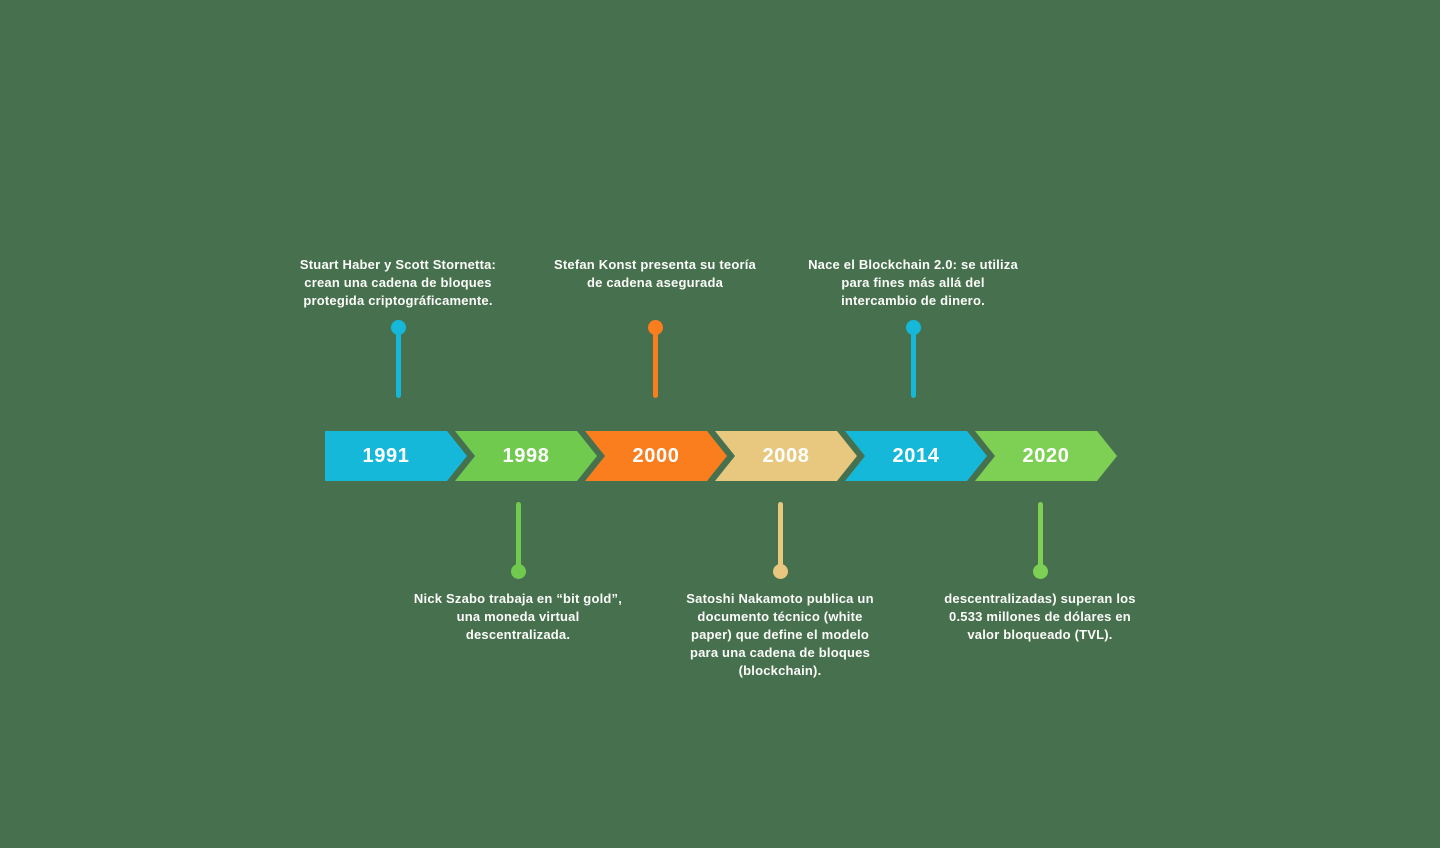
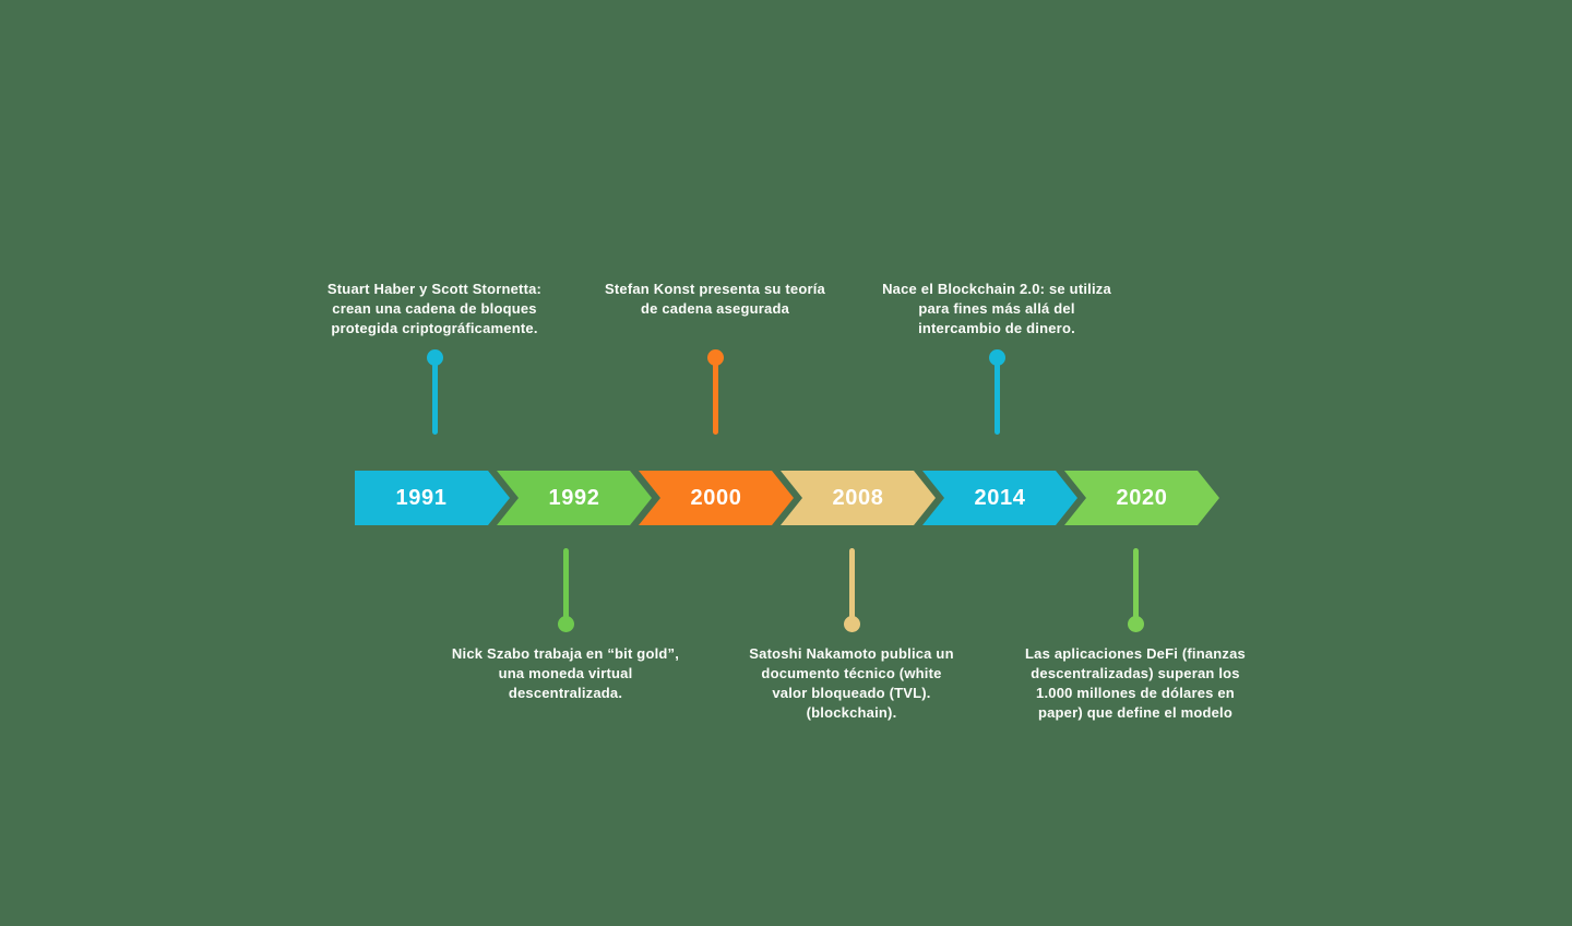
  1991
- 1998
+ 1992
  2000
  2008
  2014
  2020
  Stuart Haber y Scott Stornetta:
  crean una cadena de bloques
  protegida criptográficamente.
  Nick Szabo trabaja en “bit gold”,
  una moneda virtual
  descentralizada.
  Stefan Konst presenta su teoría
  de cadena asegurada
  Satoshi Nakamoto publica un
  documento técnico (white
- paper) que define el modelo
+ valor bloqueado (TVL).
- para una cadena de bloques
  (blockchain).
  Nace el Blockchain 2.0: se utiliza
  para fines más allá del
  intercambio de dinero.
+ Las aplicaciones DeFi (finanzas
  descentralizadas) superan los
- 0.533 millones de dólares en
+ 1.000 millones de dólares en
- valor bloqueado (TVL).
+ paper) que define el modelo
